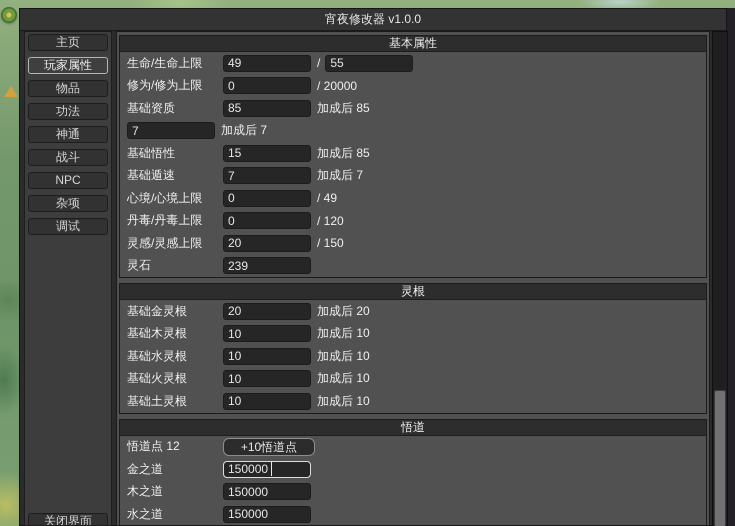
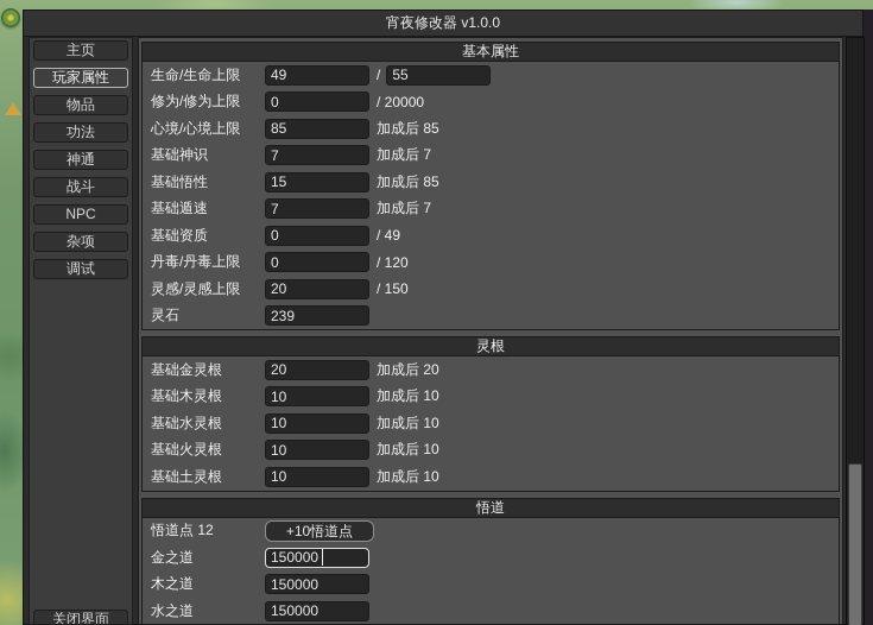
  宵夜修改器 v1.0.0
  主页
  玩家属性
  物品
  功法
  神通
  战斗
  NPC
  杂项
  调试
  关闭界面
  基本属性
  生命/生命上限
  49
  /
  55
  修为/修为上限
  0
  / 20000
- 基础资质
+ 心境/心境上限
  85
  加成后 85
+ 基础神识
  7
  加成后 7
  基础悟性
  15
  加成后 85
  基础遁速
  7
  加成后 7
- 心境/心境上限
+ 基础资质
  0
  / 49
  丹毒/丹毒上限
  0
  / 120
  灵感/灵感上限
  20
  / 150
  灵石
  239
  灵根
  基础金灵根
  20
  加成后 20
  基础木灵根
  10
  加成后 10
  基础水灵根
  10
  加成后 10
  基础火灵根
  10
  加成后 10
  基础土灵根
  10
  加成后 10
  悟道
  悟道点 12
  +10悟道点
  金之道
  150000
  木之道
  150000
  水之道
  150000
